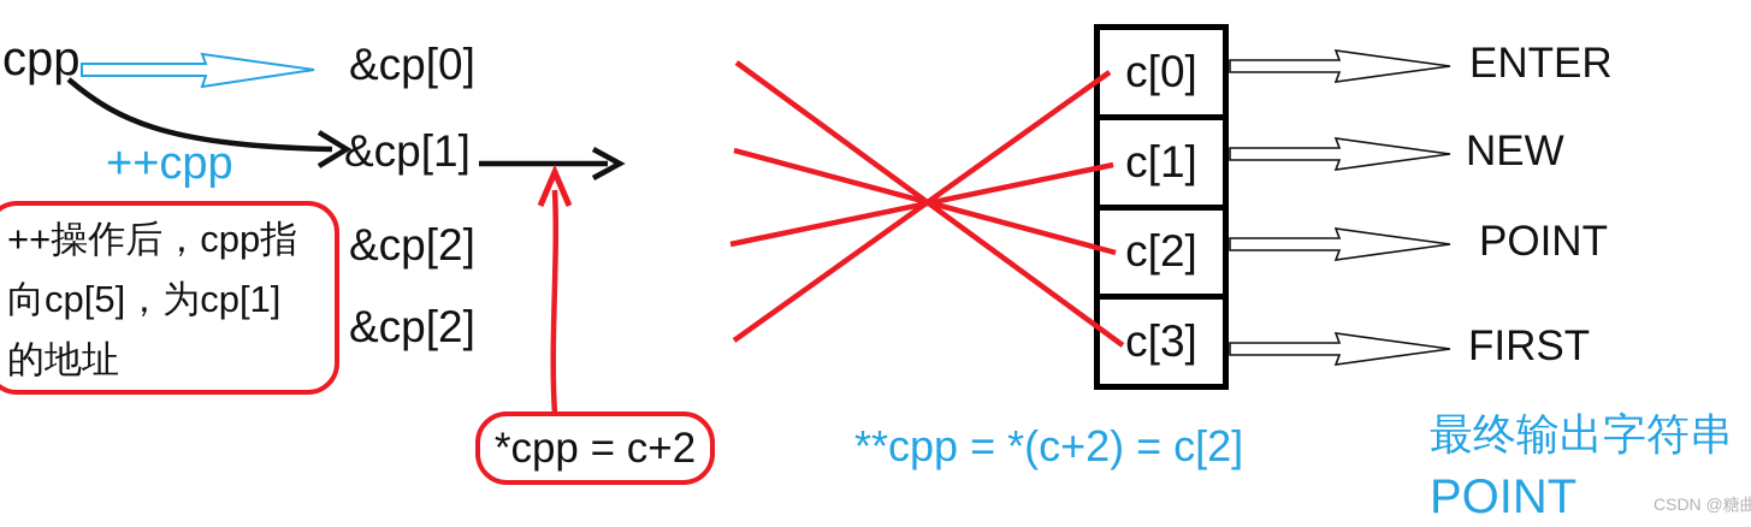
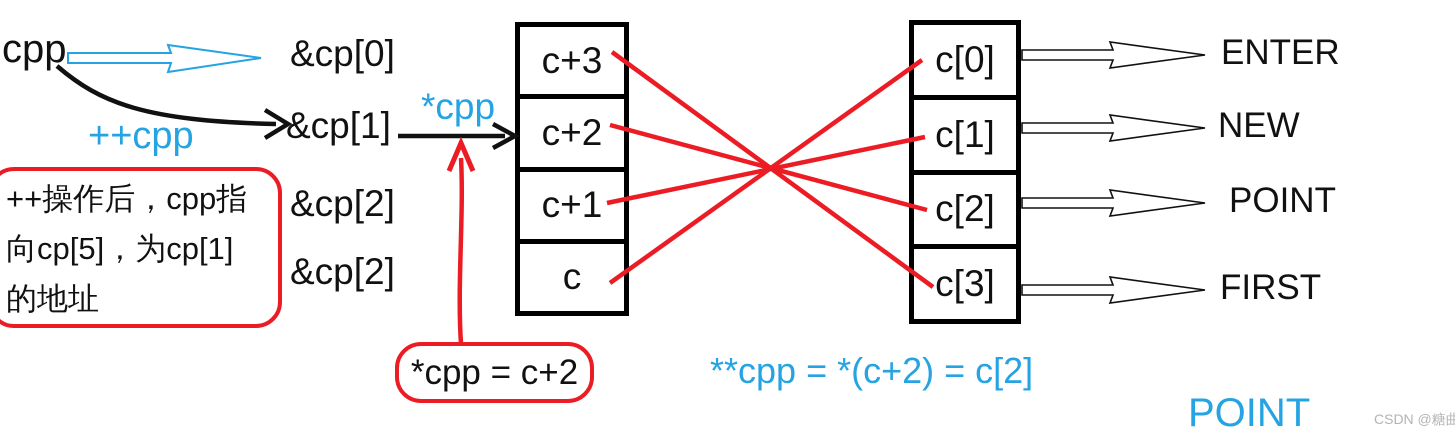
  cpp
  ++cpp
+ *cpp
  &cp[0]
  &cp[1]
  &cp[2]
  &cp[2]
  ++操作后，cpp指
  向cp[5]，为cp[1]
  的地址
+ c+3
+ c+2
+ c+1
+ c
  c[0]
  c[1]
  c[2]
  c[3]
  ENTER
  NEW
  POINT
  FIRST
  *cpp = c+2
  **cpp = *(c+2) = c[2]
- 最终输出字符串
  POINT
  CSDN @糖曲
